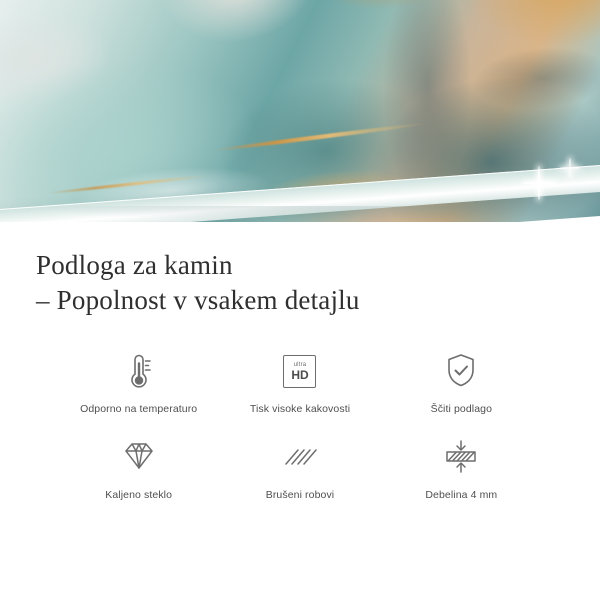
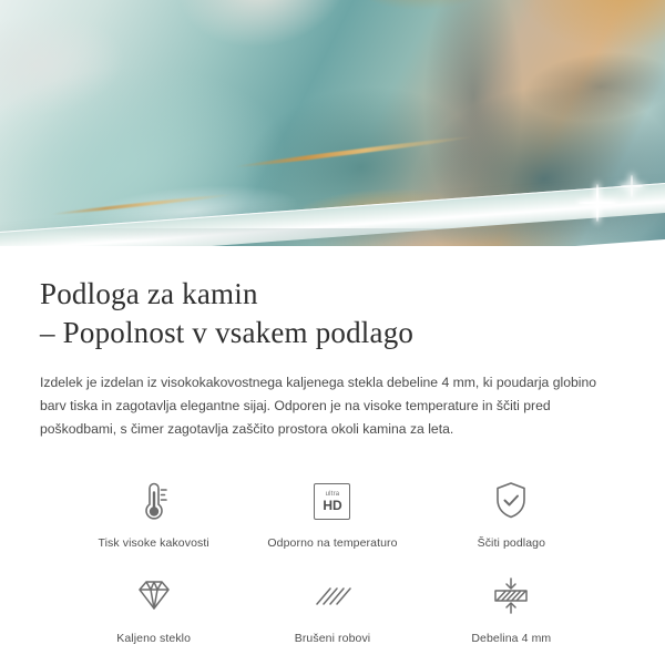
  Podloga za kamin
- – Popolnost v vsakem detajlu
+ – Popolnost v vsakem podlago
+ Izdelek je izdelan iz visokokakovostnega kaljenega stekla debeline 4 mm, ki poudarja globino barv tiska in zagotavlja elegantne sijaj. Odporen je na visoke temperature in ščiti pred poškodbami, s čimer zagotavlja zaščito prostora okoli kamina za leta.
- Odporno na temperaturo
+ Tisk visoke kakovosti
  HD
- Tisk visoke kakovosti
+ Odporno na temperaturo
  Ščiti podlago
  Kaljeno steklo
  Brušeni robovi
  Debelina 4 mm
